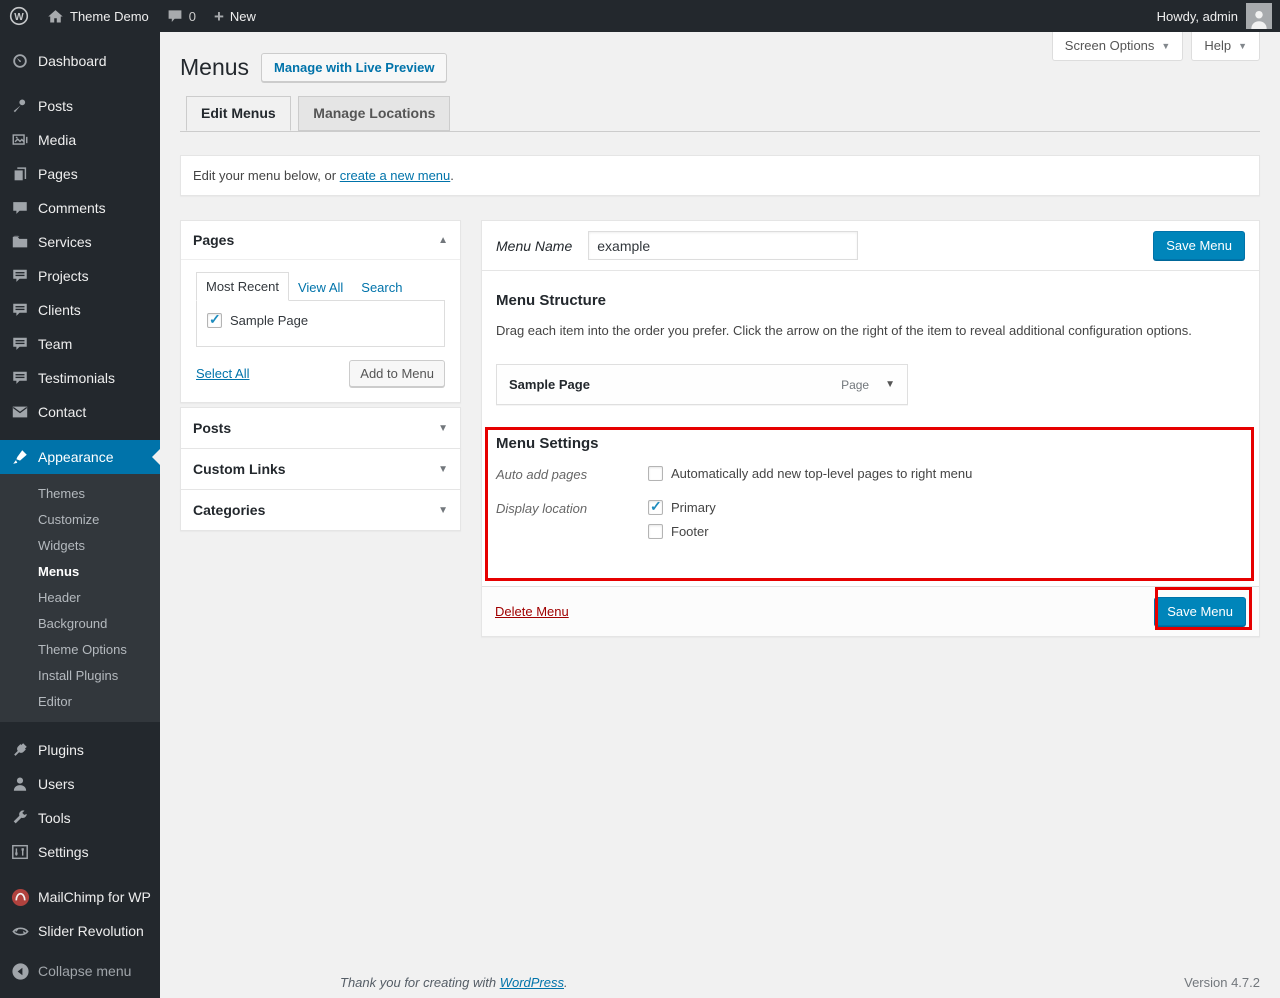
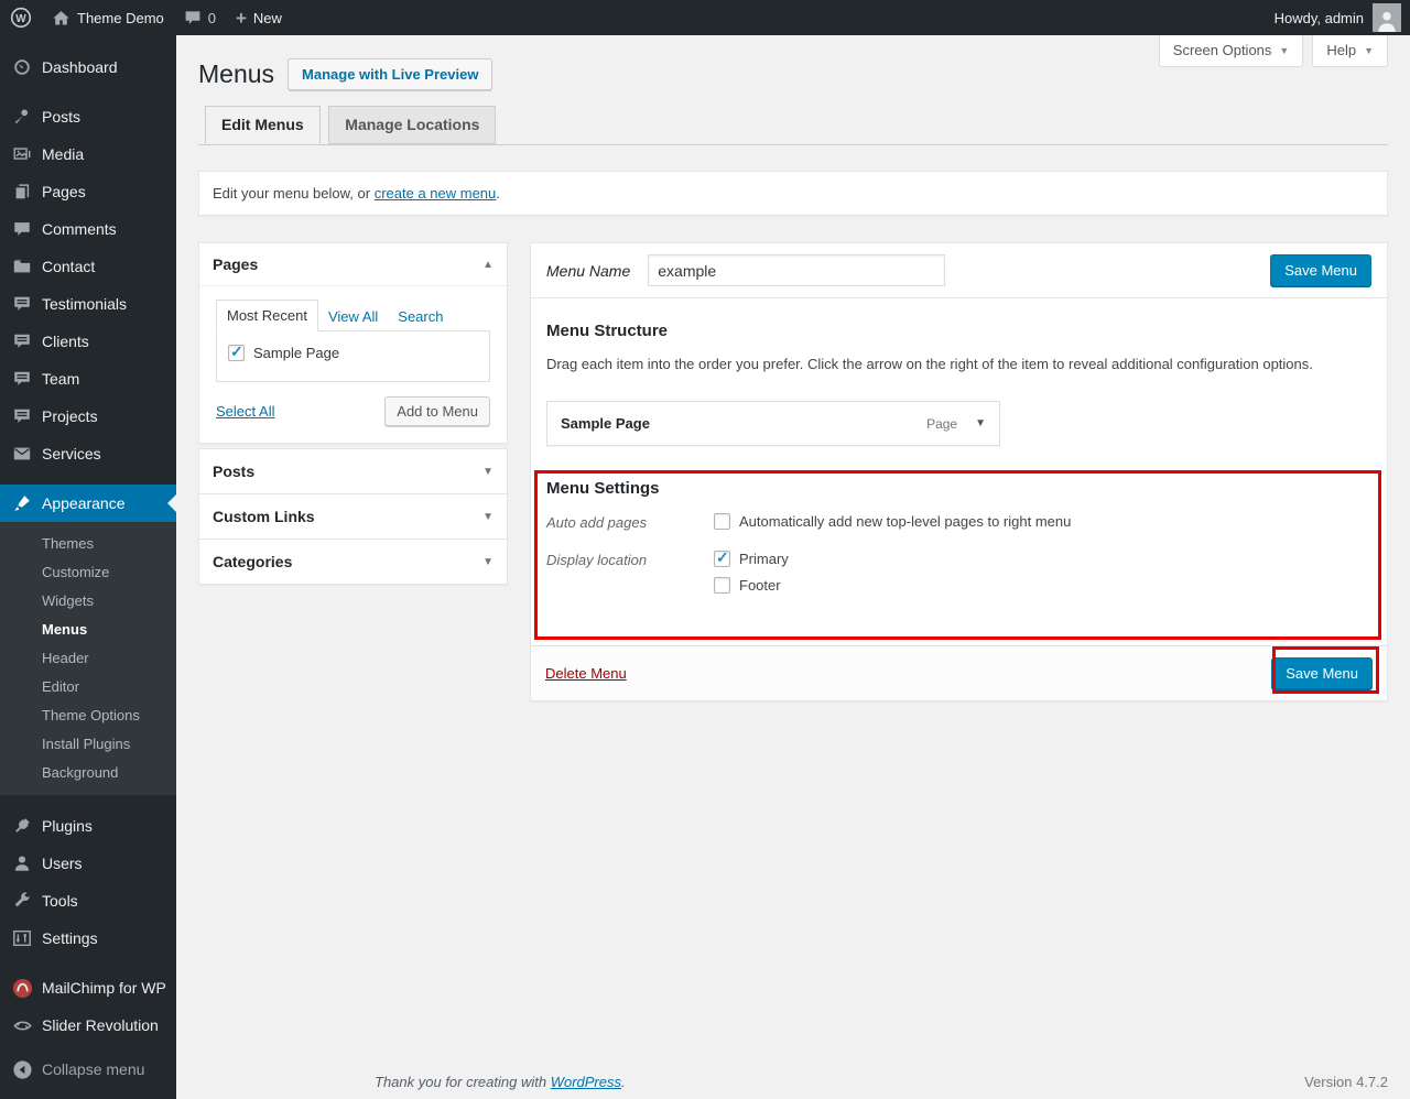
  W
  Theme Demo
  0
  +
  New
  Howdy, admin
  Dashboard
  Posts
  Media
  Pages
  Comments
- Services
+ Contact
- Projects
+ Testimonials
  Clients
  Team
- Testimonials
+ Projects
- Contact
+ Services
  Appearance
  Themes
  Customize
  Widgets
  Menus
  Header
- Background
+ Editor
  Theme Options
  Install Plugins
- Editor
+ Background
  Plugins
  Users
  Tools
  Settings
  MailChimp for WP
  Slider Revolution
  Collapse menu
  Screen Options
  ▼
  Help
  ▼
  Menus
  Manage with Live Preview
  Edit Menus Manage Locations
  Edit your menu below, or create a new menu.
  Pages
  ▲
  Most Recent
  View All
  Search
  Sample Page
  Select All
  Add to Menu
  Posts
  ▼
  Custom Links
  ▼
  Categories
  ▼
  Menu Name
  example
  Save Menu
  Menu Structure
  Drag each item into the order you prefer. Click the arrow on the right of the item to reveal additional configuration options.
  Sample Page
  Page
  ▼
  Menu Settings
  Auto add pages
  Automatically add new top-level pages to right menu
  Display location
  Primary
  Footer
  Delete Menu
  Save Menu
  Thank you for creating with WordPress.
  Version 4.7.2
